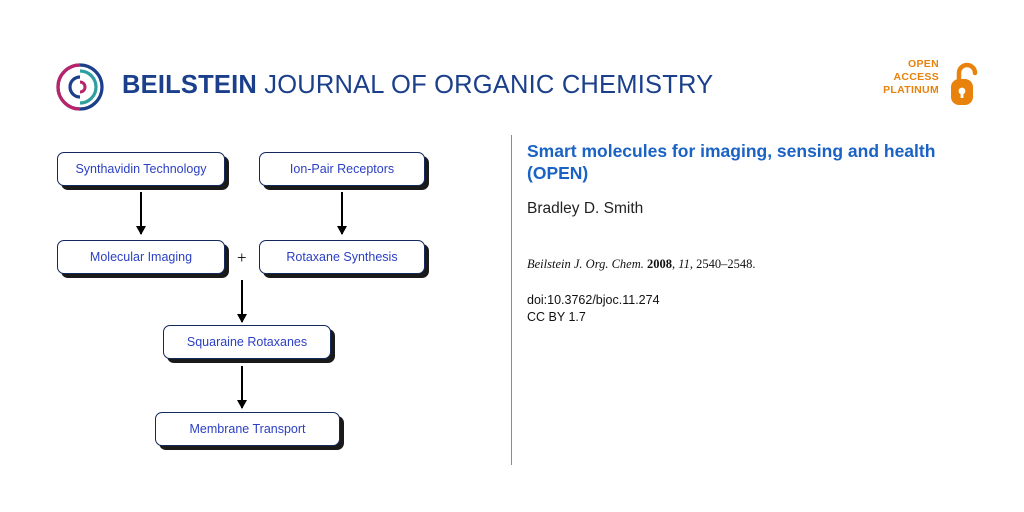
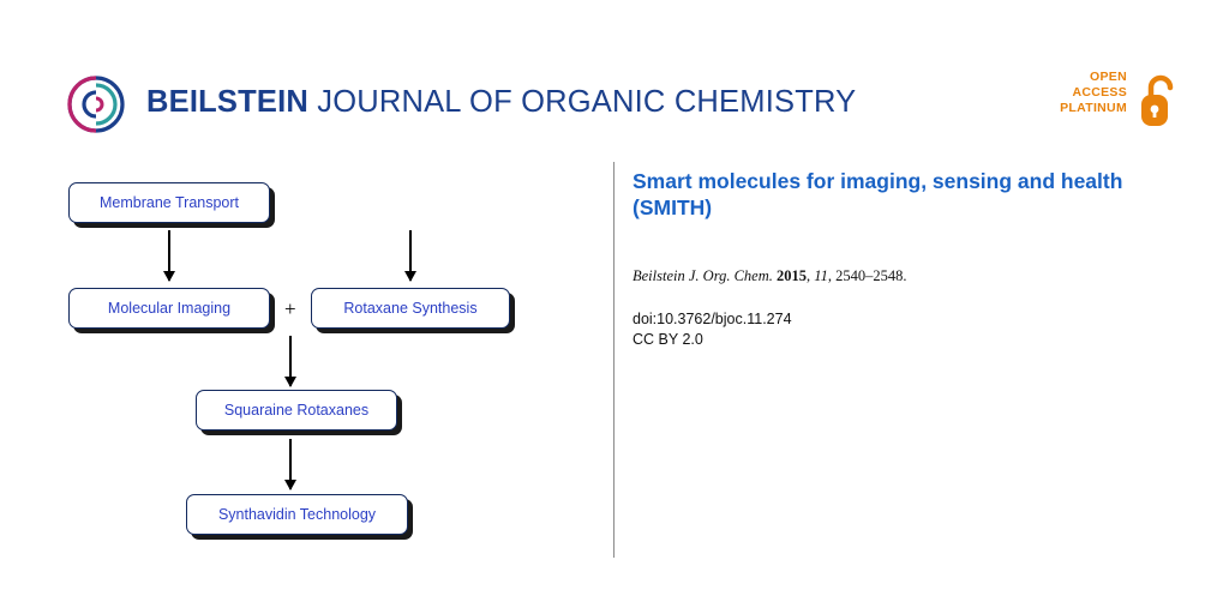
  BEILSTEIN JOURNAL OF ORGANIC CHEMISTRY
  OPEN
  ACCESS
  PLATINUM
- Synthavidin Technology
+ Membrane Transport
- Ion-Pair Receptors
  Molecular Imaging
  +
  Rotaxane Synthesis
  Squaraine Rotaxanes
- Membrane Transport
+ Synthavidin Technology
- Smart molecules for imaging, sensing and health (OPEN)
+ Smart molecules for imaging, sensing and health (SMITH)
- Bradley D. Smith
- Beilstein J. Org. Chem. 2008, 11, 2540–2548.
+ Beilstein J. Org. Chem. 2015, 11, 2540–2548.
  doi:10.3762/bjoc.11.274
- CC BY 1.7
+ CC BY 2.0
